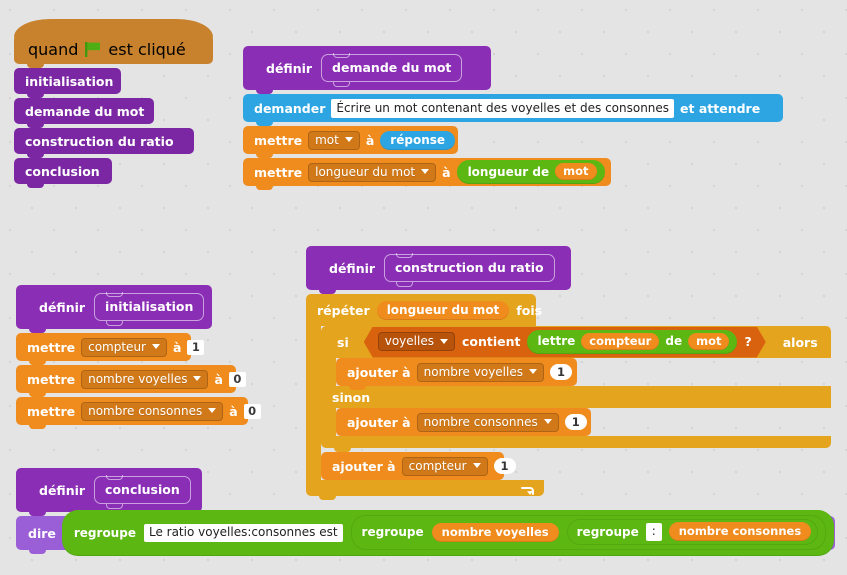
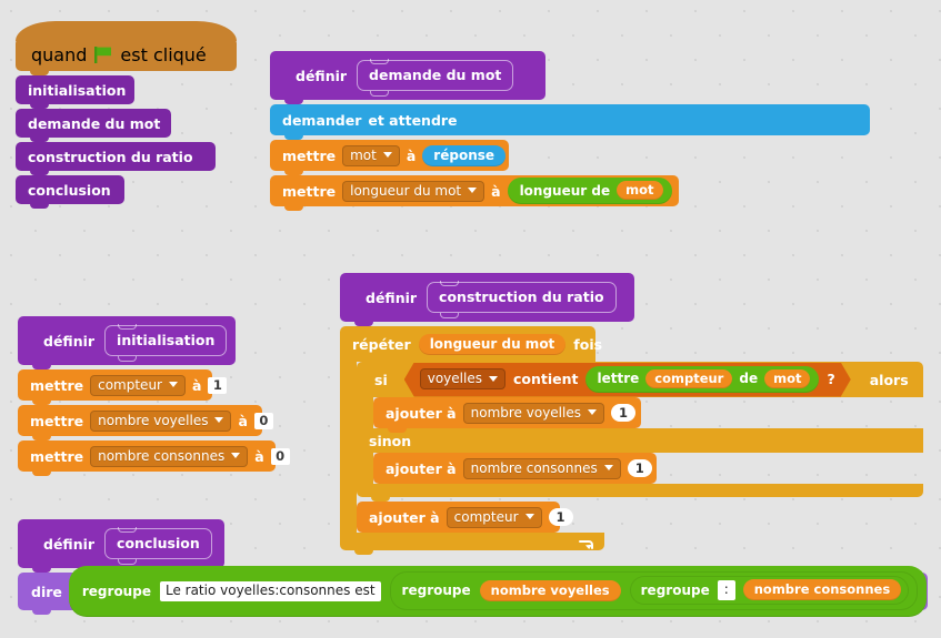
  quand
  est cliqué
  initialisation
  demande du mot
  construction du ratio
  conclusion
  définir
  demande du mot
  demander
- Écrire un mot contenant des voyelles et des consonnes
  et attendre
  mettre
  mot
  à
  réponse
  mettre
  longueur du mot
  à
  longueur de
  mot
  définir
  initialisation
  mettre
  compteur
  à
  1
  mettre
  nombre voyelles
  à
  0
  mettre
  nombre consonnes
  à
  0
  définir
  construction du ratio
  répéter
  longueur du mot
  fois
  si
  voyelles
  contient
  lettre
  compteur
  de
  mot
  ?
  alors
  ajouter à
  nombre voyelles
  1
  sinon
  ajouter à
  nombre consonnes
  1
  ajouter à
  compteur
  1
  définir
  conclusion
  dire
  regroupe
  Le ratio voyelles:consonnes est
  regroupe
  nombre voyelles
  regroupe
  :
  nombre consonnes
